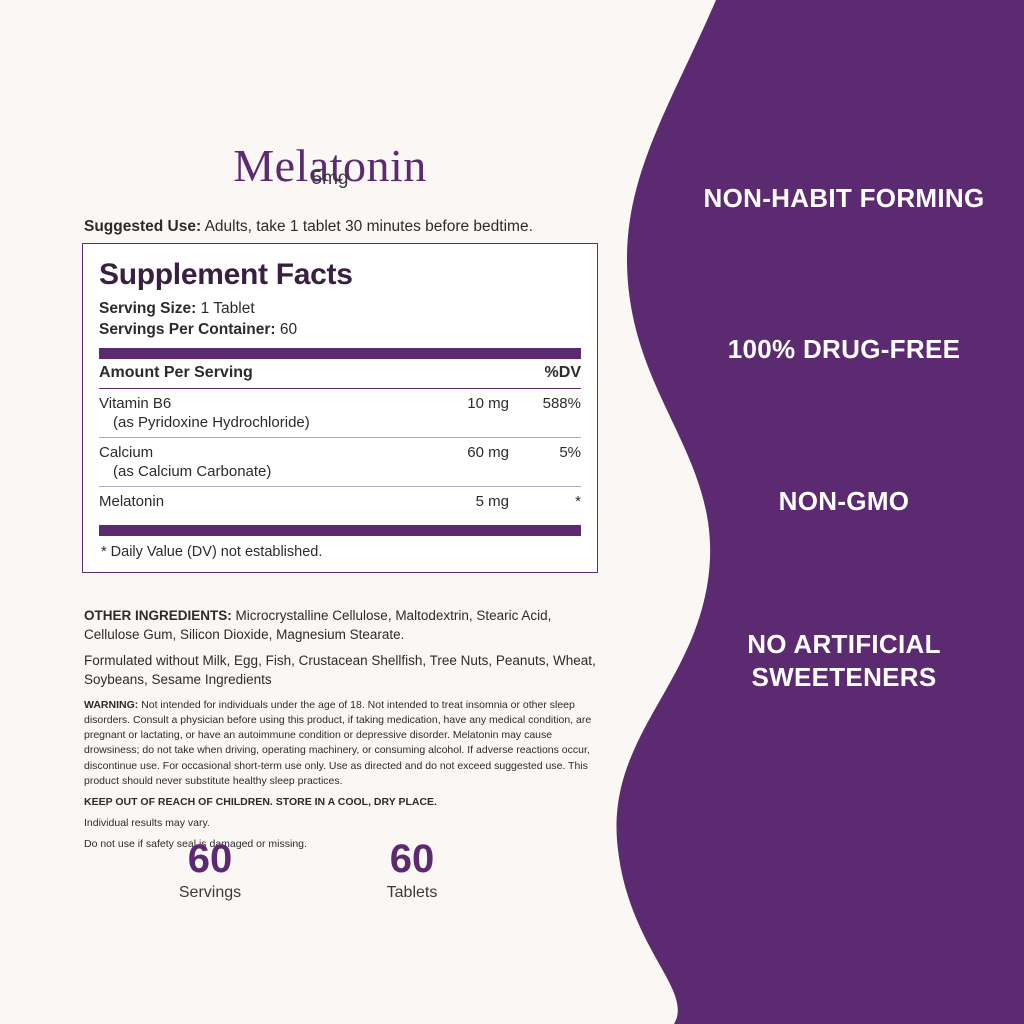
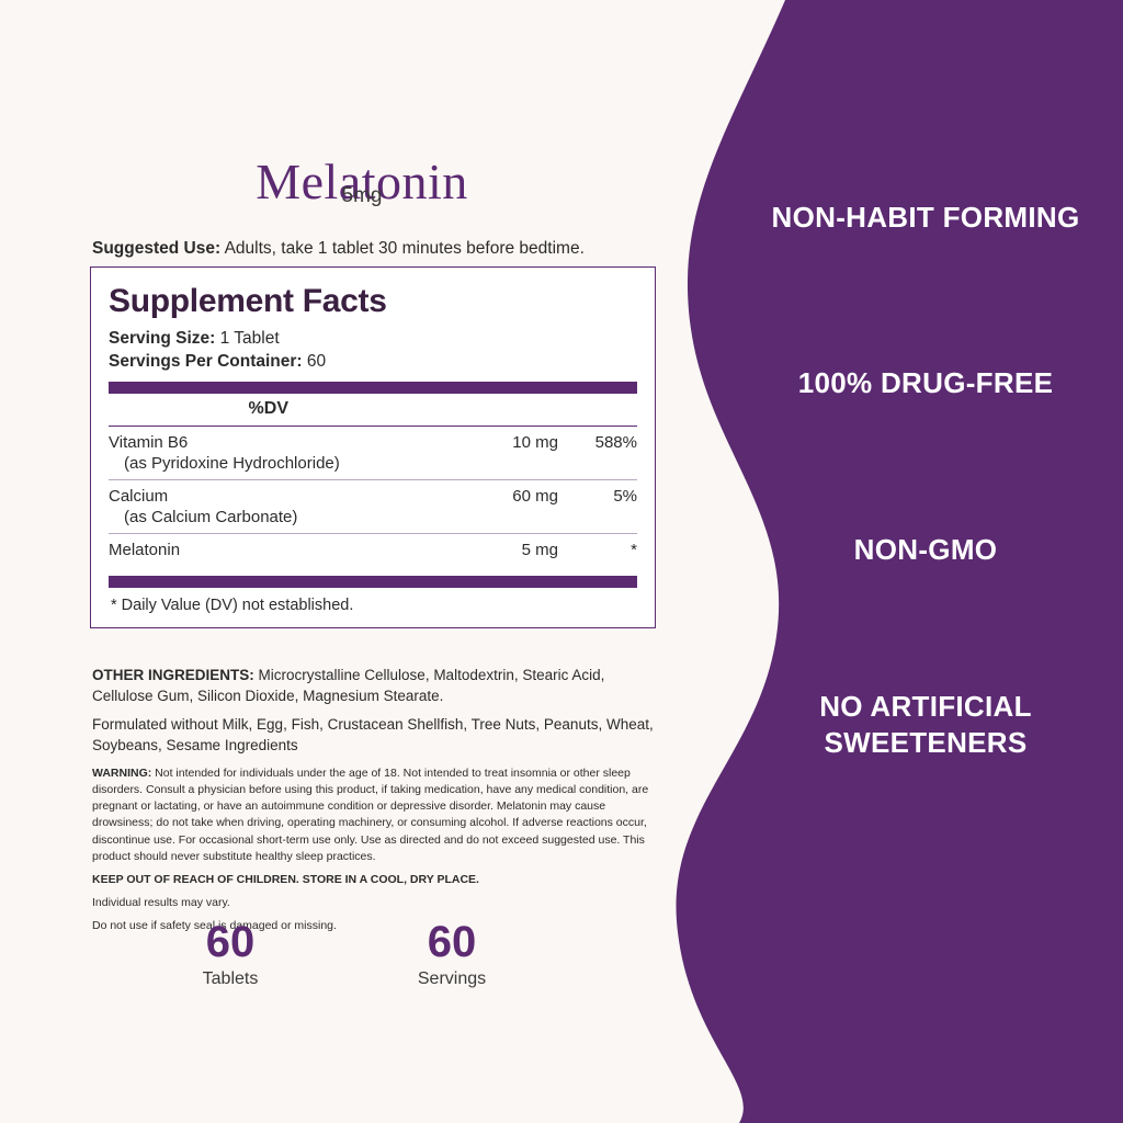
  NON-HABIT FORMING
  100% DRUG-FREE
  NON-GMO
  NO ARTIFICIAL SWEETENERS
  Melatonin
  5mg
  Suggested Use: Adults, take 1 tablet 30 minutes before bedtime.
  Supplement Facts
  Serving Size: 1 Tablet
  Servings Per Container: 60
- Amount Per Serving
  %DV
  Vitamin B6
  10 mg
  588%
  (as Pyridoxine Hydrochloride)
  Calcium
  60 mg
  5%
  (as Calcium Carbonate)
  Melatonin
  5 mg
  *
  * Daily Value (DV) not established.
  OTHER INGREDIENTS: Microcrystalline Cellulose, Maltodextrin, Stearic Acid, Cellulose Gum, Silicon Dioxide, Magnesium Stearate.
  Formulated without Milk, Egg, Fish, Crustacean Shellfish, Tree Nuts, Peanuts, Wheat, Soybeans, Sesame Ingredients
  WARNING: Not intended for individuals under the age of 18. Not intended to treat insomnia or other sleep disorders. Consult a physician before using this product, if taking medication, have any medical condition, are pregnant or lactating, or have an autoimmune condition or depressive disorder. Melatonin may cause drowsiness; do not take when driving, operating machinery, or consuming alcohol. If adverse reactions occur, discontinue use. For occasional short-term use only. Use as directed and do not exceed suggested use. This product should never substitute healthy sleep practices.
  KEEP OUT OF REACH OF CHILDREN. STORE IN A COOL, DRY PLACE.
  Individual results may vary.
  Do not use if safety seal is damaged or missing.
  60
- Servings
+ Tablets
  60
- Tablets
+ Servings
